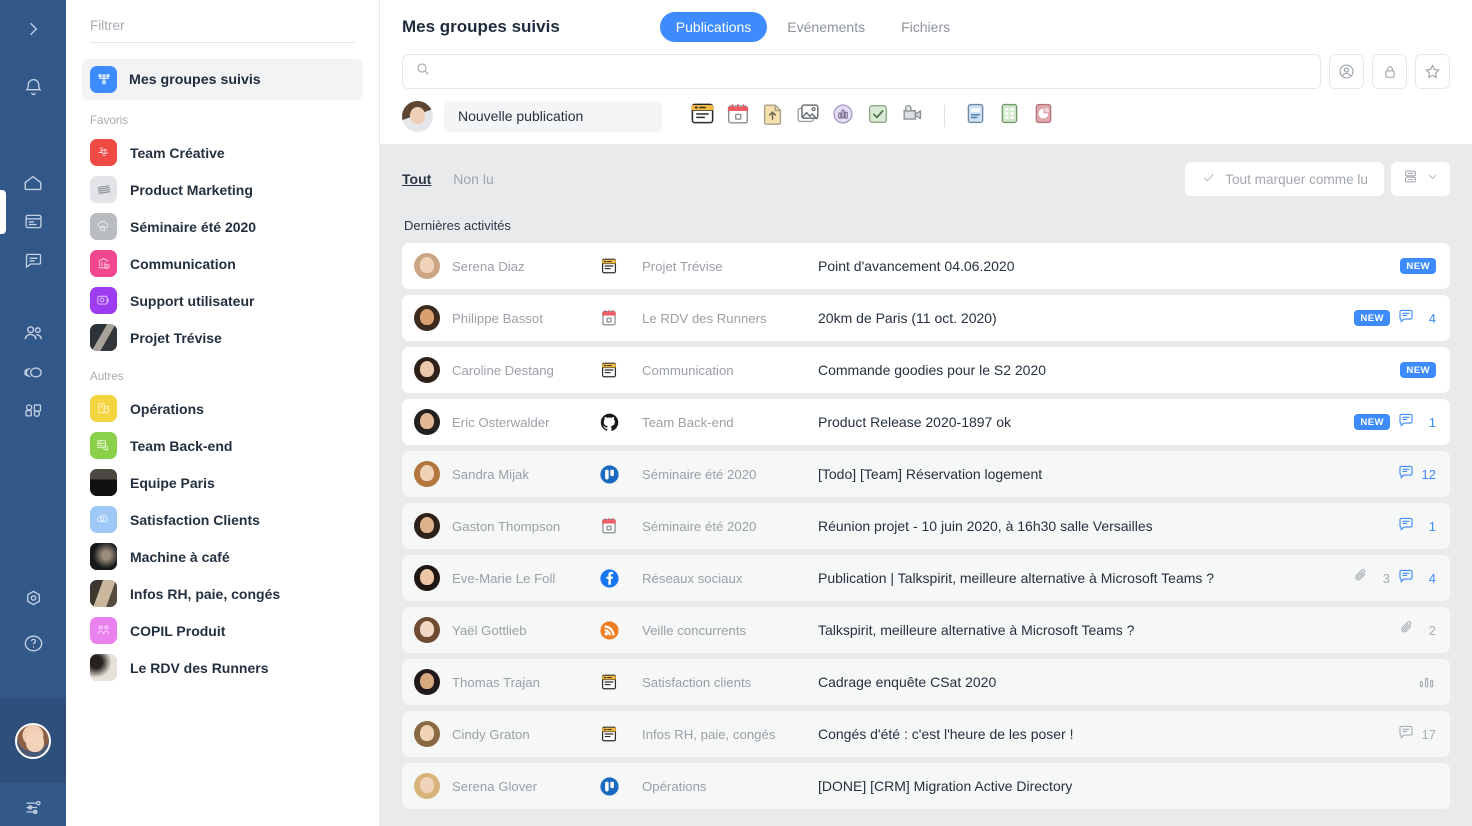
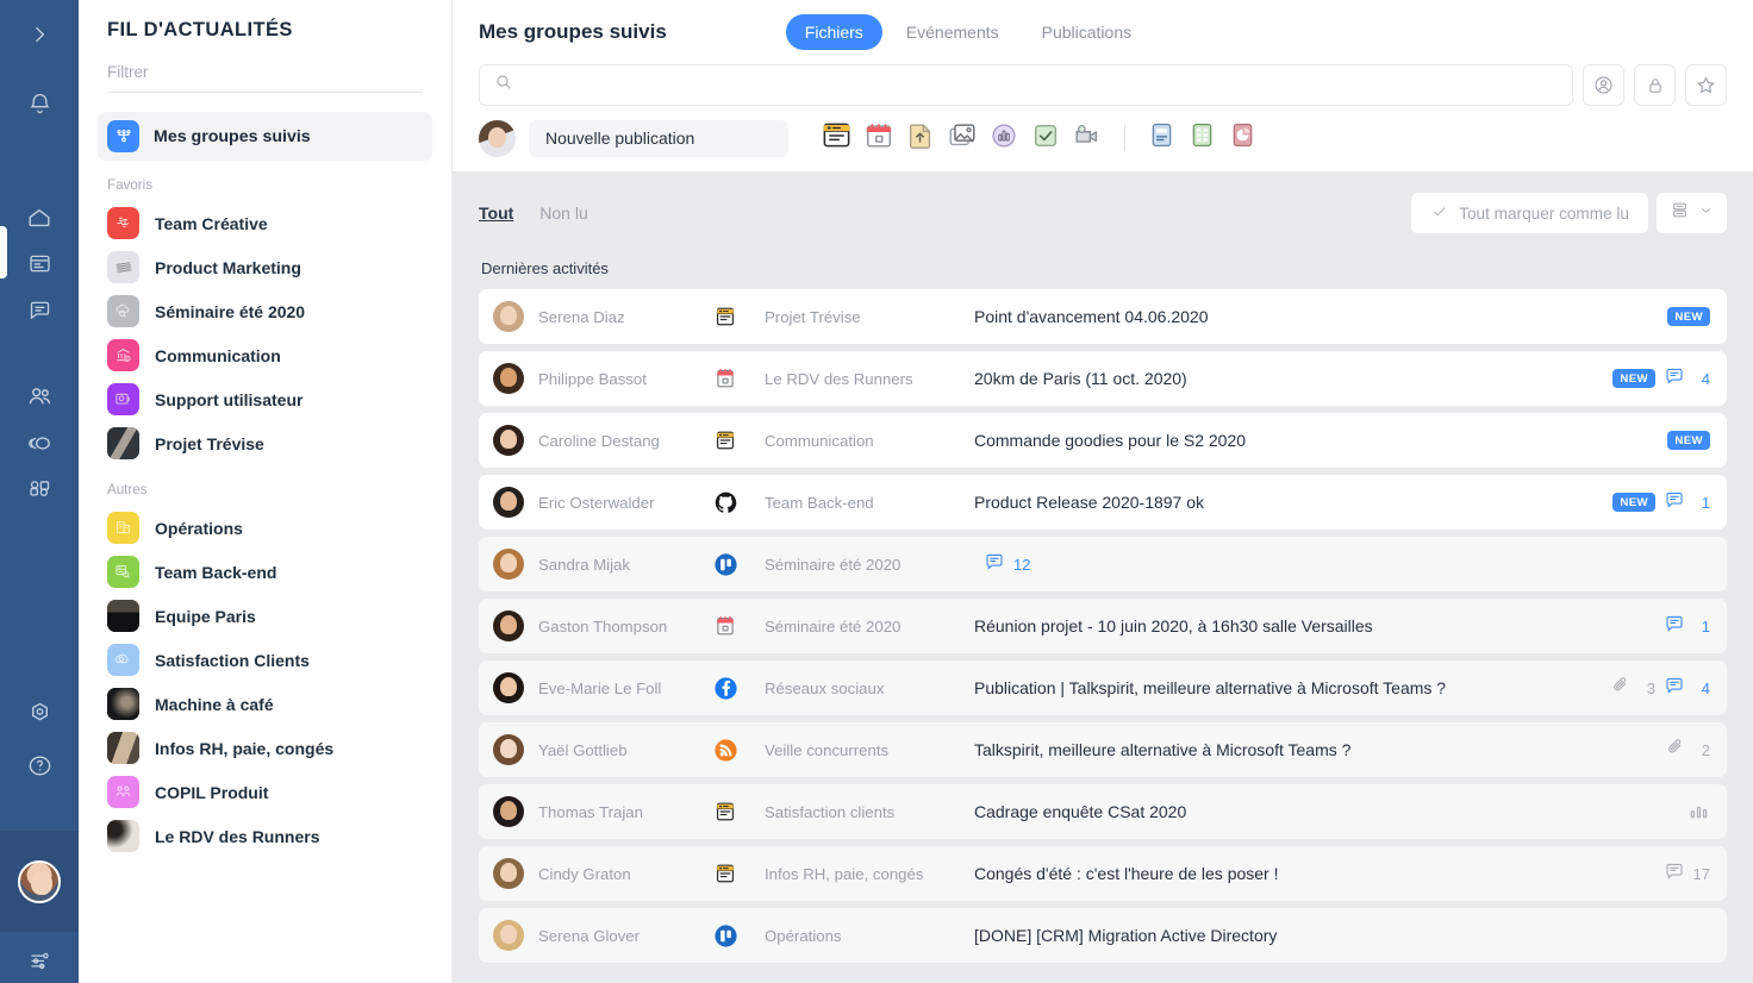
+ FIL D'ACTUALITÉS
  Filtrer
  Mes groupes suivis
  Favoris
  Team Créative
  Product Marketing
  Séminaire été 2020
  Communication
  Support utilisateur
  Projet Trévise
  Autres
  Opérations
  Team Back-end
  Equipe Paris
  Satisfaction Clients
  Machine à café
  Infos RH, paie, congés
  COPIL Produit
  Le RDV des Runners
  Mes groupes suivis
- Publications
+ Fichiers
  Evénements
- Fichiers
+ Publications
  Nouvelle publication
  Tout
  Non lu
  Tout marquer comme lu
  Dernières activités
  Serena Diaz
  Projet Trévise
  Point d'avancement 04.06.2020
  NEW
  Philippe Bassot
  Le RDV des Runners
  20km de Paris (11 oct. 2020)
  NEW
  4
  Caroline Destang
  Communication
  Commande goodies pour le S2 2020
  NEW
  Eric Osterwalder
  Team Back-end
  Product Release 2020-1897 ok
  NEW
  1
  Sandra Mijak
  Séminaire été 2020
- [Todo] [Team] Réservation logement
  12
  Gaston Thompson
  Séminaire été 2020
  Réunion projet - 10 juin 2020, à 16h30 salle Versailles
  1
  Eve-Marie Le Foll
  Réseaux sociaux
  Publication | Talkspirit, meilleure alternative à Microsoft Teams ?
  3
  4
  Yaël Gottlieb
  Veille concurrents
  Talkspirit, meilleure alternative à Microsoft Teams ?
  2
  Thomas Trajan
  Satisfaction clients
  Cadrage enquête CSat 2020
  Cindy Graton
  Infos RH, paie, congés
  Congés d'été : c'est l'heure de les poser !
  17
  Serena Glover
  Opérations
  [DONE] [CRM] Migration Active Directory
